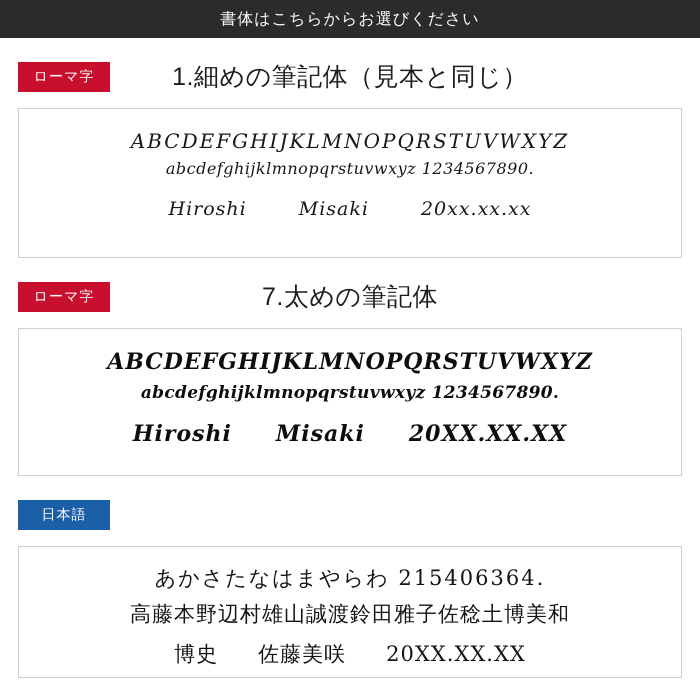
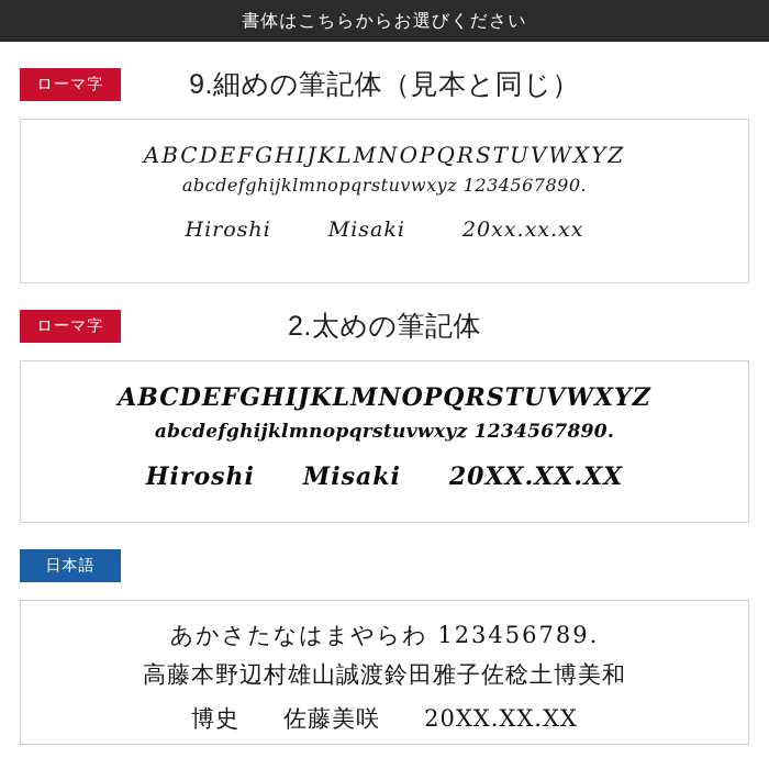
  書体はこちらからお選びください
  ローマ字
- 1.細めの筆記体（見本と同じ）
+ 9.細めの筆記体（見本と同じ）
  ABCDEFGHIJKLMNOPQRSTUVWXYZ
  abcdefghijklmnopqrstuvwxyz 1234567890.
  Hiroshi
  Misaki
  20xx.xx.xx
  ローマ字
- 7.太めの筆記体
+ 2.太めの筆記体
  ABCDEFGHIJKLMNOPQRSTUVWXYZ
  abcdefghijklmnopqrstuvwxyz 1234567890.
  Hiroshi
  Misaki
  20XX.XX.XX
  日本語
- あかさたなはまやらわ 215406364.
+ あかさたなはまやらわ 123456789.
  高藤本野辺村雄山誠渡鈴田雅子佐稔土博美和
  博史
  佐藤美咲
  20XX.XX.XX
